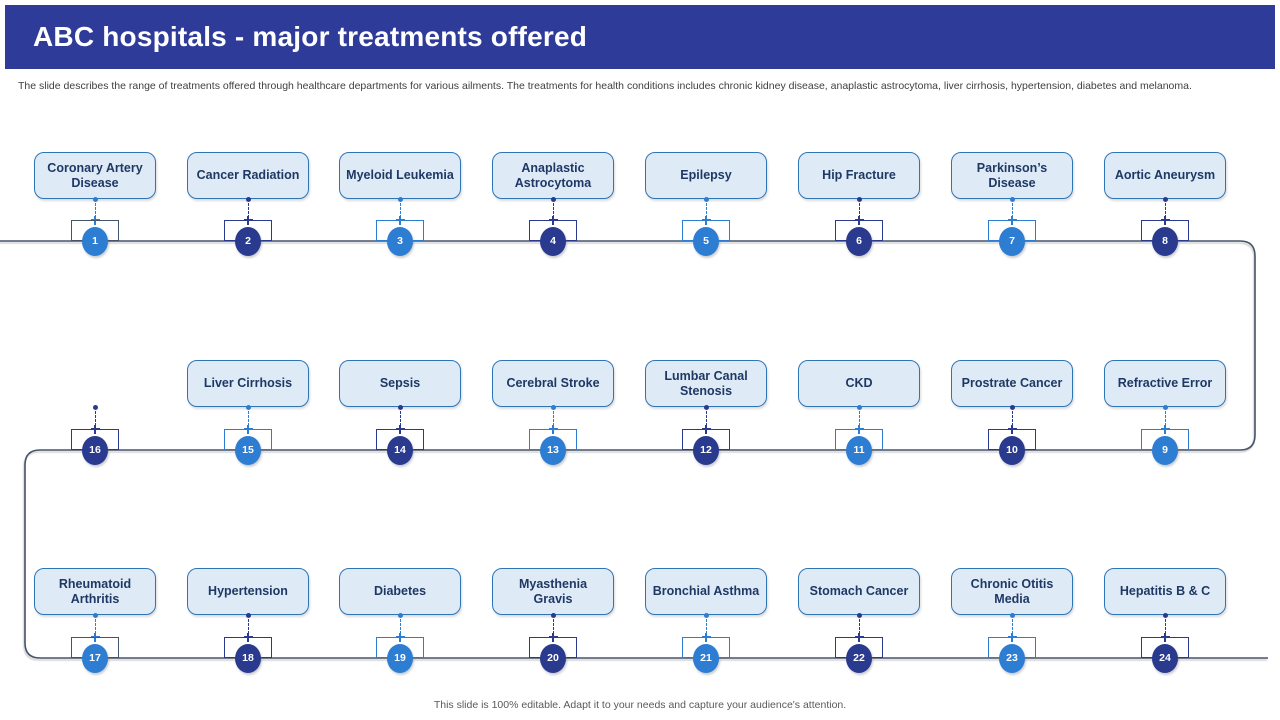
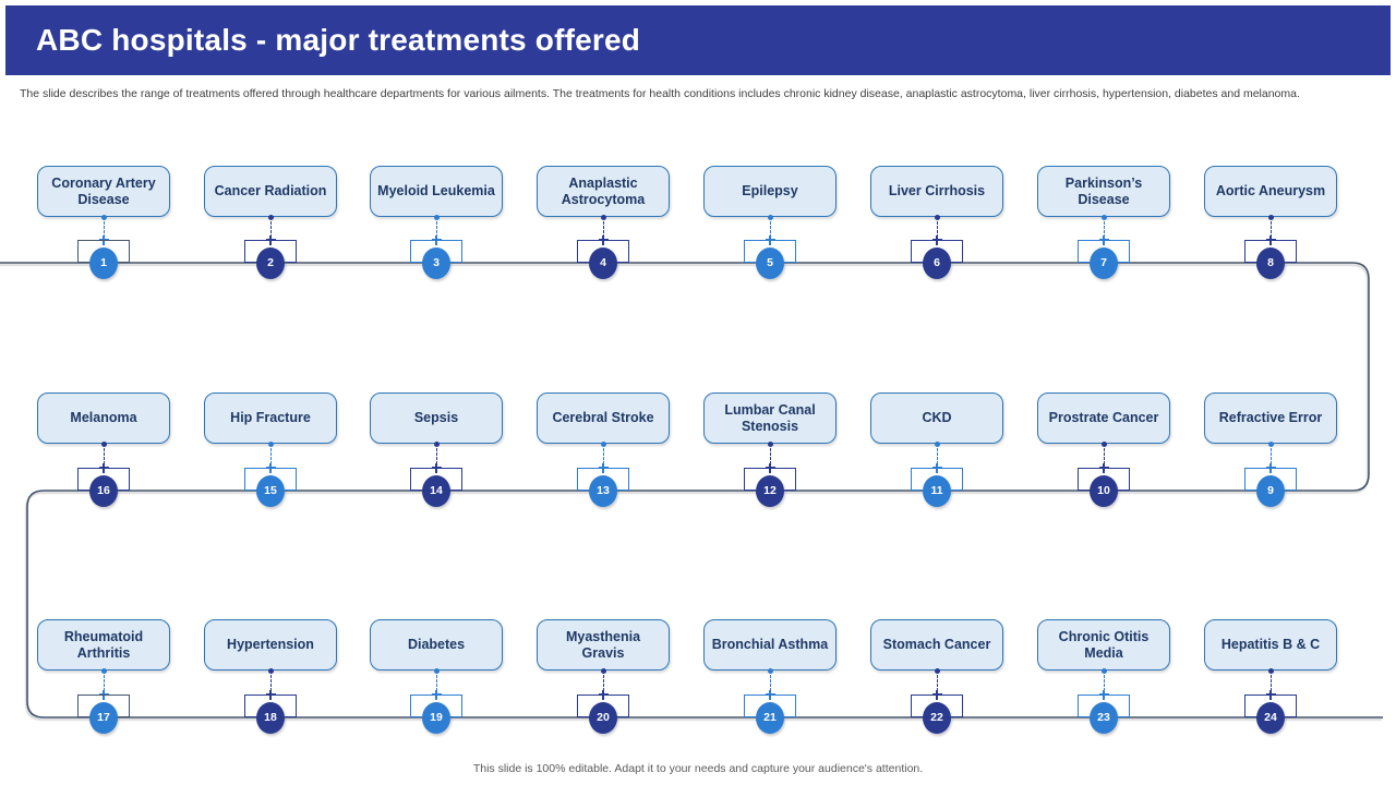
  ABC hospitals - major treatments offered
  The slide describes the range of treatments offered through healthcare departments for various ailments. The treatments for health conditions includes chronic kidney disease, anaplastic astrocytoma, liver cirrhosis, hypertension, diabetes and melanoma.
  Coronary Artery Disease
  1
  Cancer Radiation
  2
  Myeloid Leukemia
  3
  Anaplastic Astrocytoma
  4
  Epilepsy
  5
- Hip Fracture
+ Liver Cirrhosis
  6
  Parkinson’s Disease
  7
  Aortic Aneurysm
  8
+ Melanoma
  16
- Liver Cirrhosis
+ Hip Fracture
  15
  Sepsis
  14
  Cerebral Stroke
  13
  Lumbar Canal Stenosis
  12
  CKD
  11
  Prostrate Cancer
  10
  Refractive Error
  9
  Rheumatoid Arthritis
  17
  Hypertension
  18
  Diabetes
  19
  Myasthenia Gravis
  20
  Bronchial Asthma
  21
  Stomach Cancer
  22
  Chronic Otitis Media
  23
  Hepatitis B & C
  24
  This slide is 100% editable. Adapt it to your needs and capture your audience's attention.
